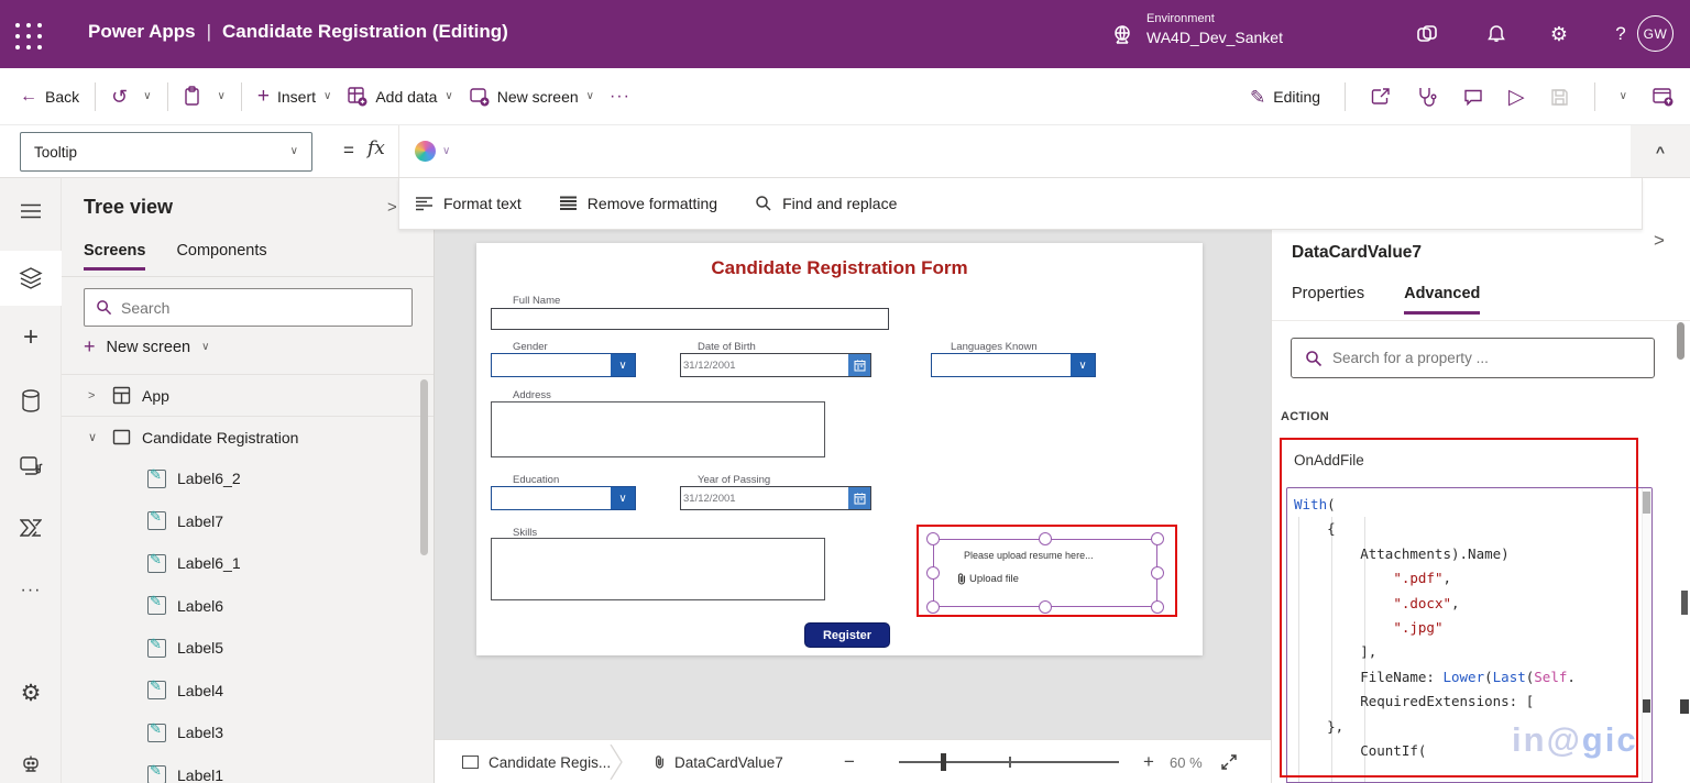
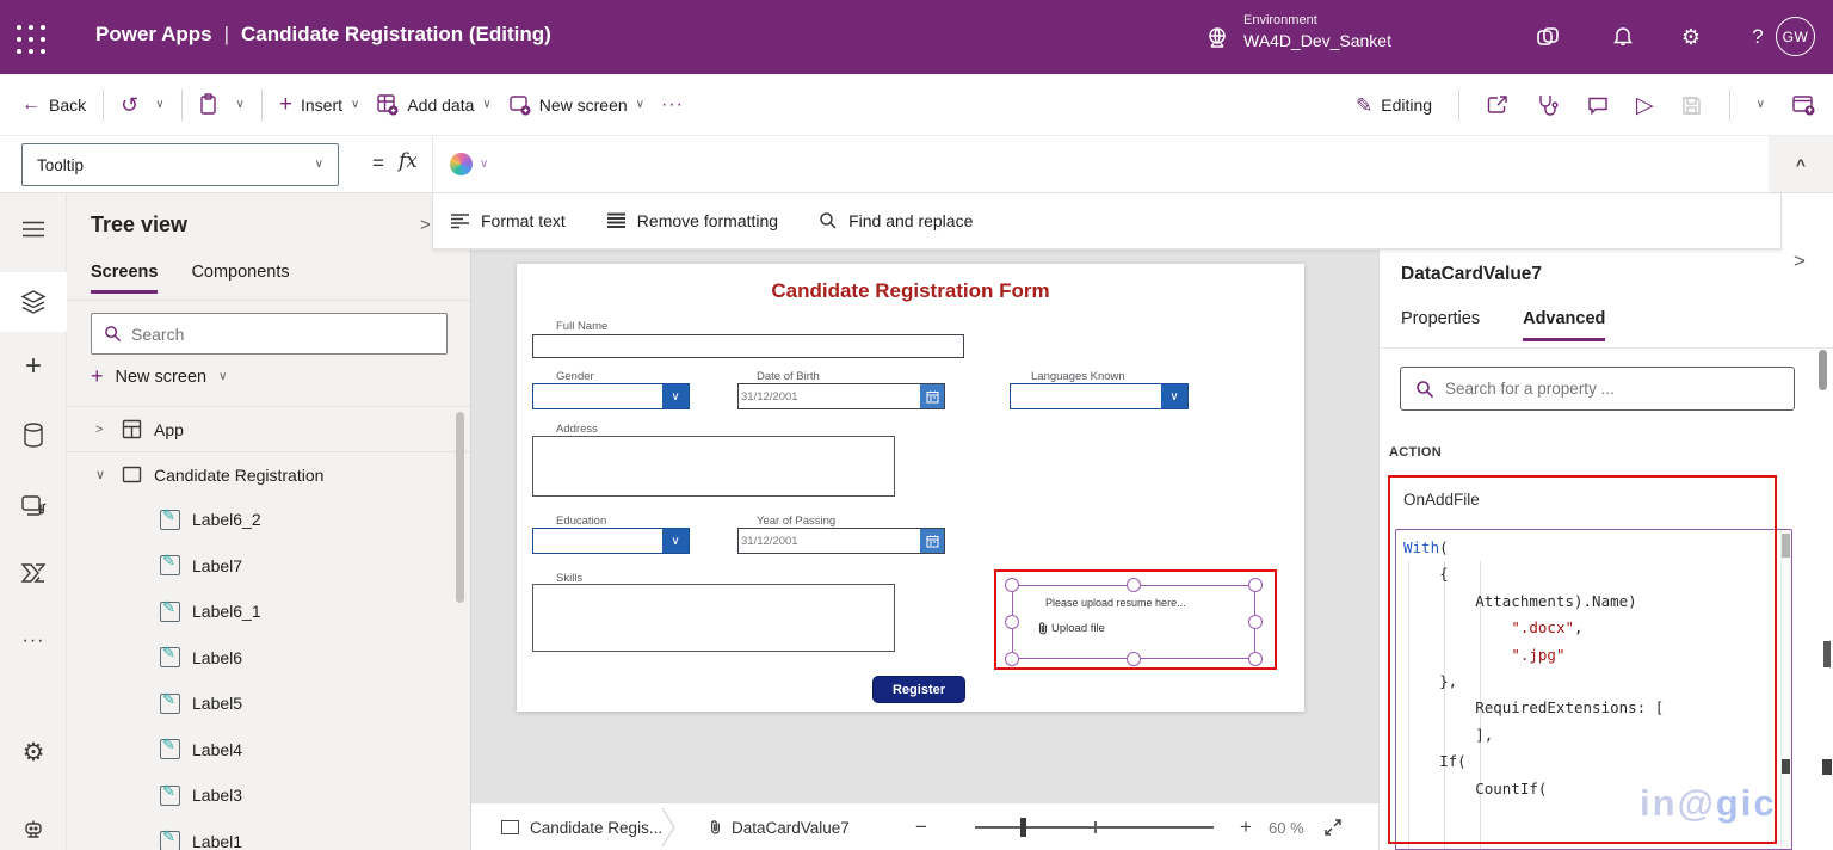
  Power Apps | Candidate Registration (Editing)
  Environment
  WA4D_Dev_Sanket
  ⚙
  ?
  GW
  ←
  Back
  ↺
  ∨
  ∨
  +
  Insert
  ∨
  Add data
  ∨
  New screen
  ∨
  ···
  ✎
  Editing
  ▷
  ∨
  Tooltip
  ∨
  =
  fx
  ∨
  ^
  Format text
  Remove formatting
  Find and replace
  +
  ···
  ⚙
  Tree view
  >
  Screens
  Components
  Search
  +
  New screen
  ∨
  >
  App
  ∨
  Candidate Registration
  ✎
  Label6_2
  ✎
  Label7
  ✎
  Label6_1
  ✎
  Label6
  ✎
  Label5
  ✎
  Label4
  ✎
  Label3
  ✎
  Label1
  Candidate Registration Form
  Full Name
  Gender
  ∨
  Date of Birth
  31/12/2001
  Languages Known
  ∨
  Address
  Education
  ∨
  Year of Passing
  31/12/2001
  Skills
  Please upload resume here...
  Upload file
  Register
  Candidate Regis...
  DataCardValue7
  −
  +
  60
  %
  >
  DataCardValue7
  Properties
  Advanced
  Search for a property ...
  ACTION
  in@gic
  OnAddFile
  With(
  {
  Attachments).Name)
- ".pdf",
  ".docx",
  ".jpg"
- ],
+ },
- FileName: Lower(Last(Self.
  RequiredExtensions: [
- },
+ ],
+ If(
  CountIf(
